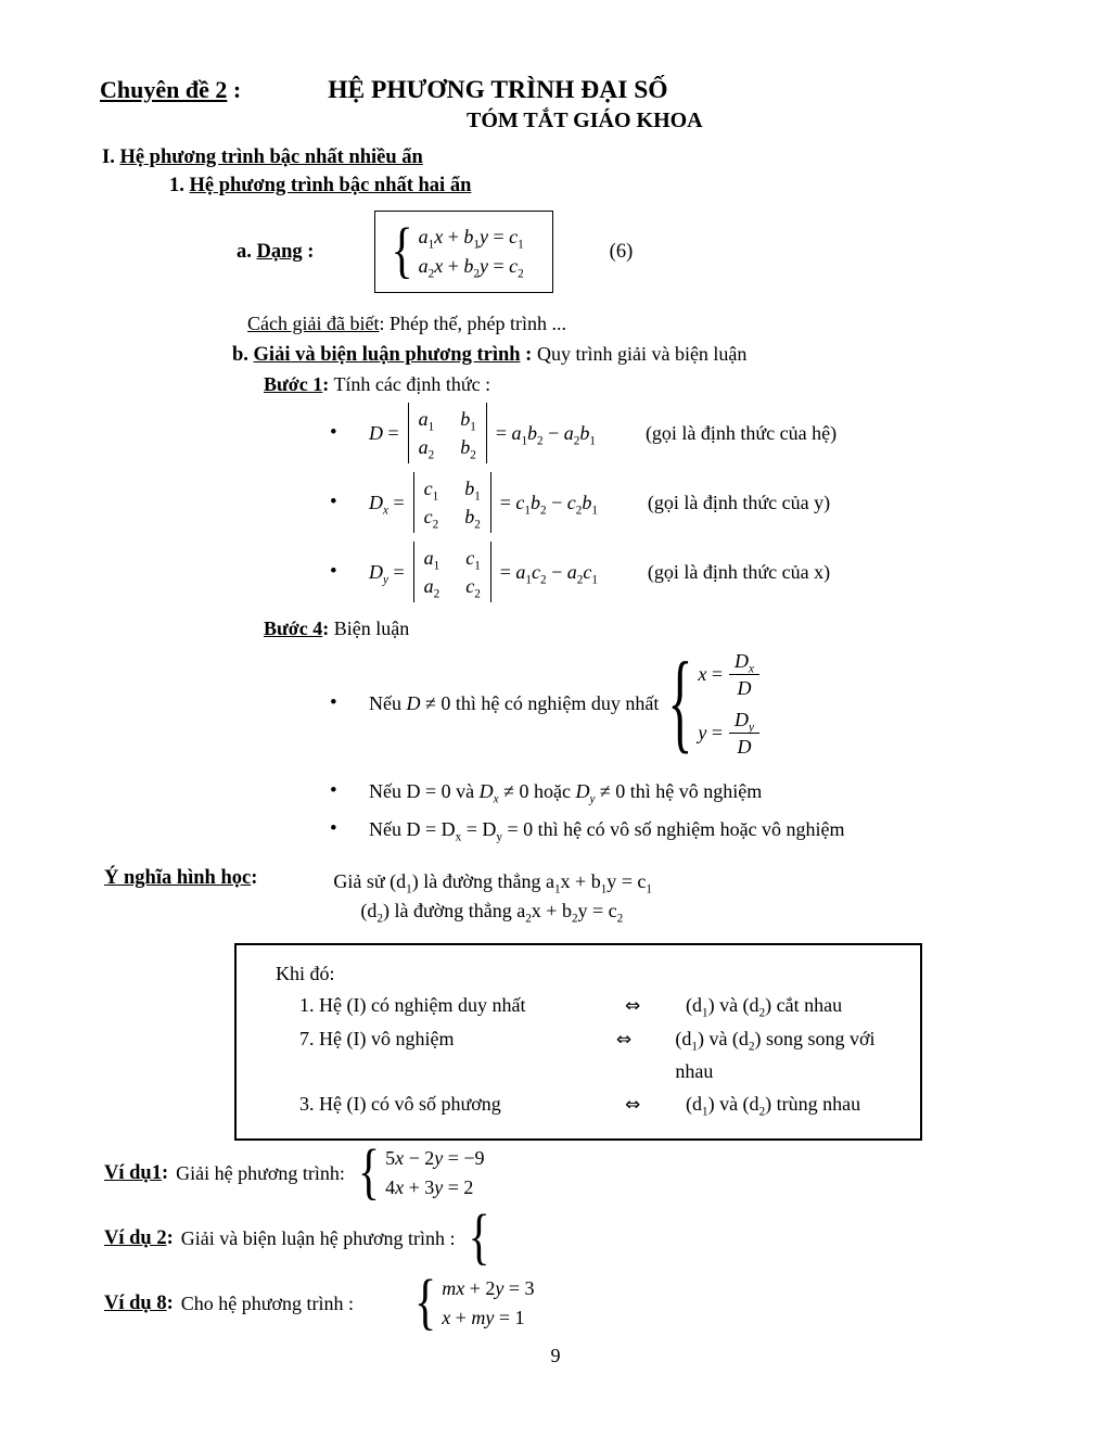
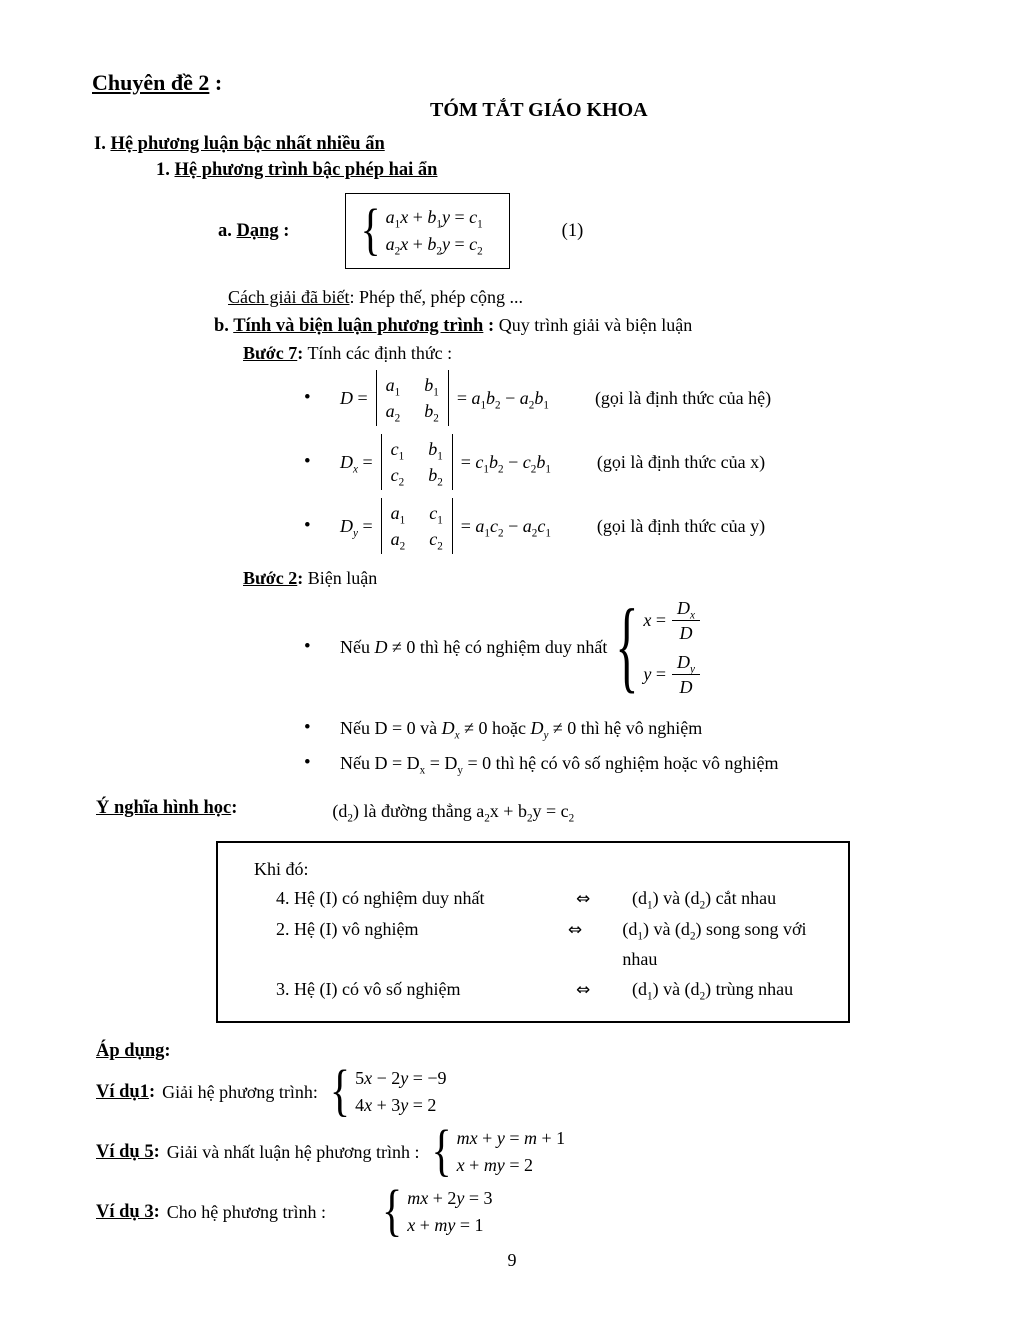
  Chuyên đề 2 :
- HỆ PHƯƠNG TRÌNH ĐẠI SỐ
  TÓM TẮT GIÁO KHOA
- I. Hệ phương trình bậc nhất nhiều ẩn
+ I. Hệ phương luận bậc nhất nhiều ẩn
- 1. Hệ phương trình bậc nhất hai ẩn
+ 1. Hệ phương trình bậc phép hai ẩn
  a. Dạng :
  {
  a1x + b1y = c1
  a2x + b2y = c2
- (6)
+ (1)
- Cách giải đã biết: Phép thế, phép trình ...
+ Cách giải đã biết: Phép thế, phép cộng ...
- b. Giải và biện luận phương trình : Quy trình giải và biện luận
+ b. Tính và biện luận phương trình : Quy trình giải và biện luận
- Bước 1: Tính các định thức :
+ Bước 7: Tính các định thức :
  •
  D =
  a1
  b1
  a2
  b2
  = a1b2 − a2b1
  (gọi là định thức của hệ)
  •
  Dx =
  c1
  b1
  c2
  b2
  = c1b2 − c2b1
- (gọi là định thức của y)
+ (gọi là định thức của x)
  •
  Dy =
  a1
  c1
  a2
  c2
  = a1c2 − a2c1
- (gọi là định thức của x)
+ (gọi là định thức của y)
- Bước 4: Biện luận
+ Bước 2: Biện luận
  •
  Nếu D ≠ 0 thì hệ có nghiệm duy nhất
  {
  x =
  Dx
  D
  y =
  Dy
  D
  •
  Nếu D = 0 và Dx ≠ 0 hoặc Dy ≠ 0 thì hệ vô nghiệm
  •
  Nếu D = Dx = Dy = 0 thì hệ có vô số nghiệm hoặc vô nghiệm
  Ý nghĩa hình học:
- Giả sử (d1) là đường thẳng a1x + b1y = c1
  (d2) là đường thẳng a2x + b2y = c2
  Khi đó:
- 1. Hệ (I) có nghiệm duy nhất
+ 4. Hệ (I) có nghiệm duy nhất
  ⇔
  (d1) và (d2) cắt nhau
- 7. Hệ (I) vô nghiệm
+ 2. Hệ (I) vô nghiệm
  ⇔
  (d1) và (d2) song song với nhau
- 3. Hệ (I) có vô số phương
+ 3. Hệ (I) có vô số nghiệm
  ⇔
  (d1) và (d2) trùng nhau
+ Áp dụng:
  Ví dụ1:
  Giải hệ phương trình:
  {
  5x − 2y = −9
  4x + 3y = 2
- Ví dụ 2:
+ Ví dụ 5:
- Giải và biện luận hệ phương trình :
+ Giải và nhất luận hệ phương trình :
  {
+ mx + y = m + 1
+ x + my = 2
- Ví dụ 8:
+ Ví dụ 3:
  Cho hệ phương trình :
  {
  mx + 2y = 3
  x + my = 1
  9
